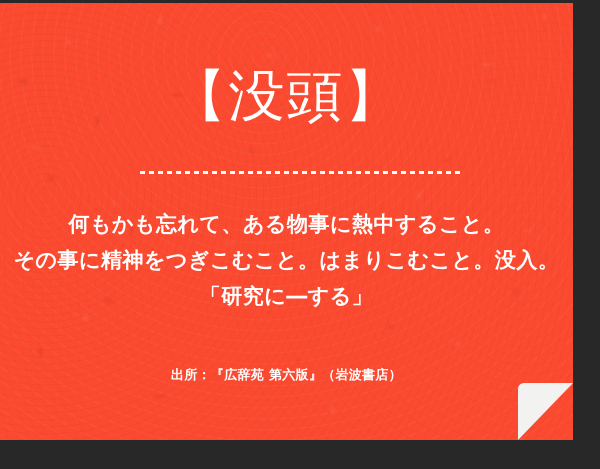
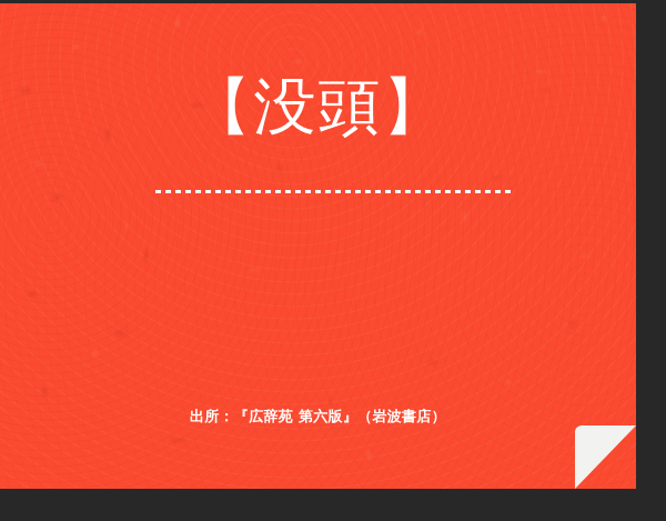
  【没頭】
- 何もかも忘れて、ある物事に熱中すること。
- その事に精神をつぎこむこと。はまりこむこと。没入。
- 「研究に―する」
  出所：『広辞苑 第六版』（岩波書店）
